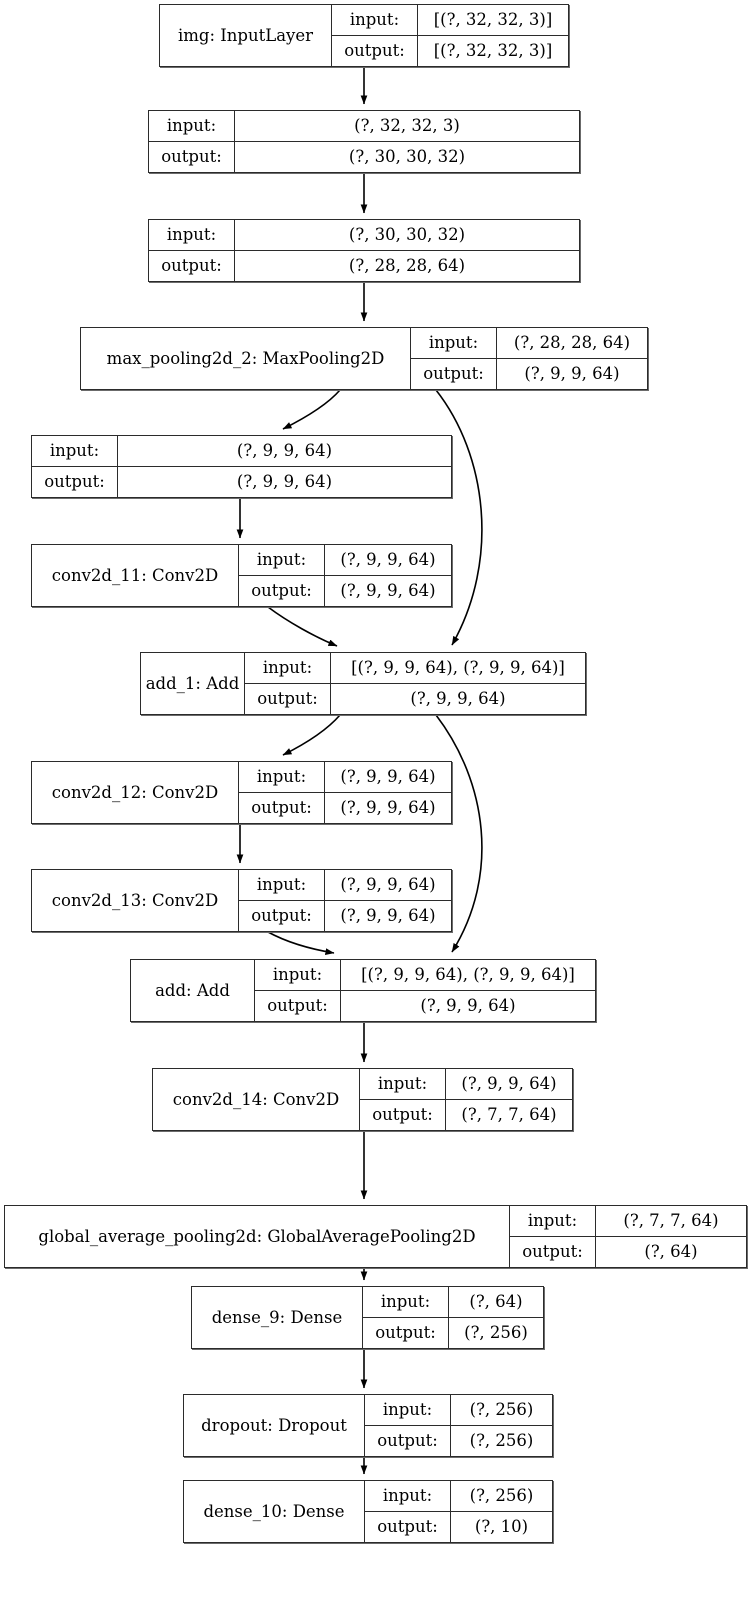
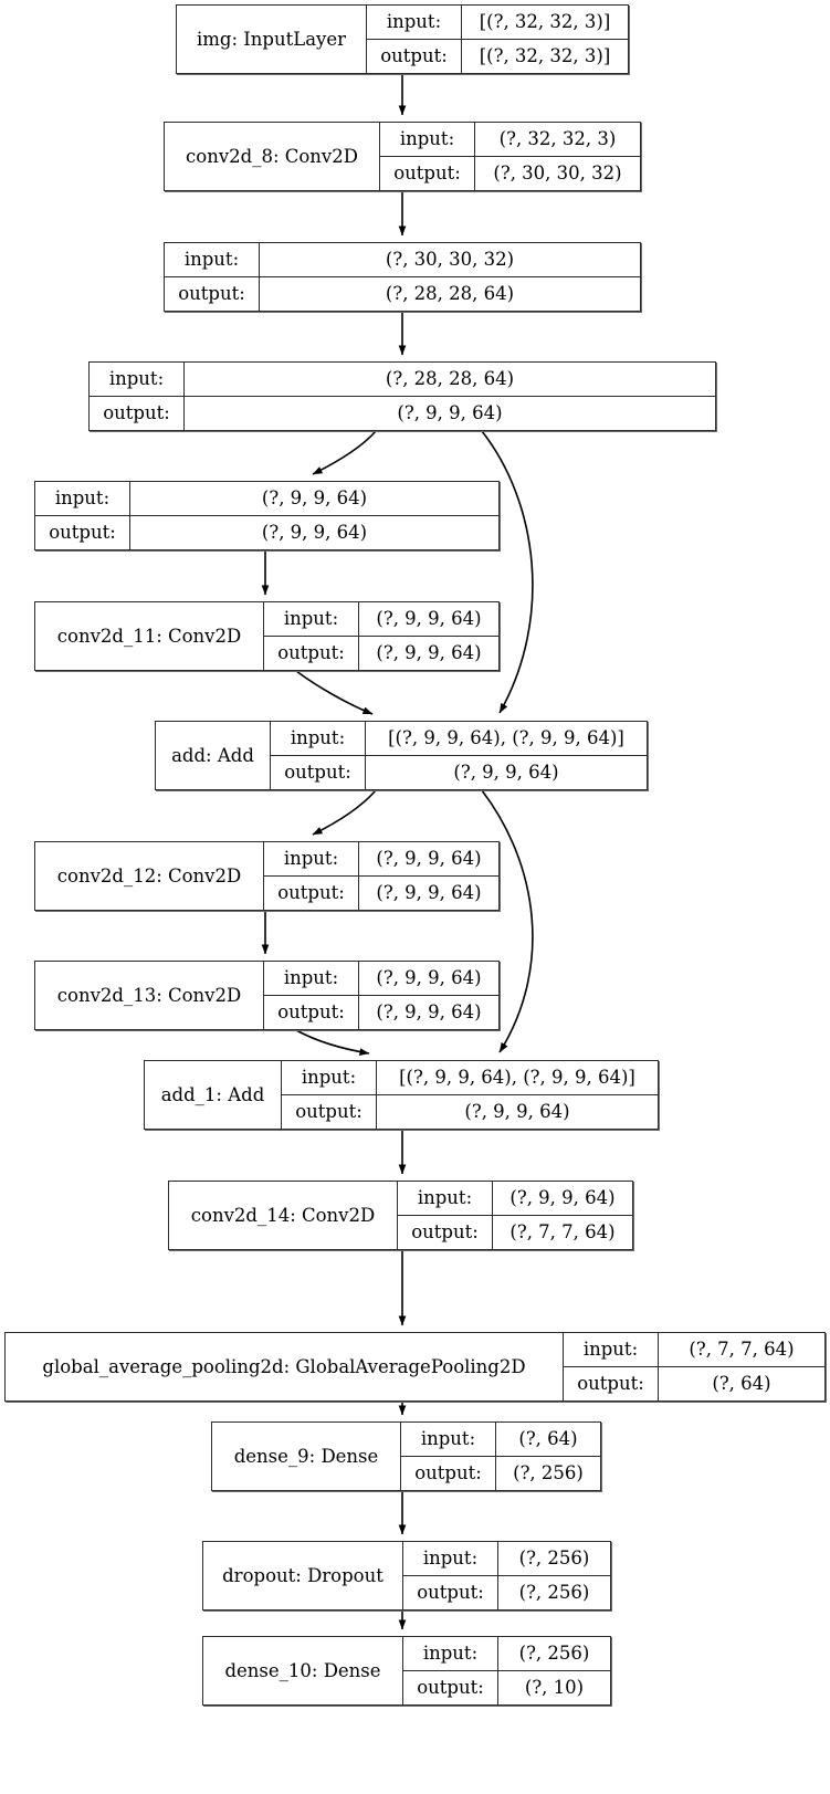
  img: InputLayer
  input:
  [(?, 32, 32, 3)]
  output:
  [(?, 32, 32, 3)]
+ conv2d_8: Conv2D
  input:
  (?, 32, 32, 3)
  output:
  (?, 30, 30, 32)
  input:
  (?, 30, 30, 32)
  output:
  (?, 28, 28, 64)
- max_pooling2d_2: MaxPooling2D
  input:
  (?, 28, 28, 64)
  output:
  (?, 9, 9, 64)
  input:
  (?, 9, 9, 64)
  output:
  (?, 9, 9, 64)
  conv2d_11: Conv2D
  input:
  (?, 9, 9, 64)
  output:
  (?, 9, 9, 64)
- add_1: Add
+ add: Add
  input:
  [(?, 9, 9, 64), (?, 9, 9, 64)]
  output:
  (?, 9, 9, 64)
  conv2d_12: Conv2D
  input:
  (?, 9, 9, 64)
  output:
  (?, 9, 9, 64)
  conv2d_13: Conv2D
  input:
  (?, 9, 9, 64)
  output:
  (?, 9, 9, 64)
- add: Add
+ add_1: Add
  input:
  [(?, 9, 9, 64), (?, 9, 9, 64)]
  output:
  (?, 9, 9, 64)
  conv2d_14: Conv2D
  input:
  (?, 9, 9, 64)
  output:
  (?, 7, 7, 64)
  global_average_pooling2d: GlobalAveragePooling2D
  input:
  (?, 7, 7, 64)
  output:
  (?, 64)
  dense_9: Dense
  input:
  (?, 64)
  output:
  (?, 256)
  dropout: Dropout
  input:
  (?, 256)
  output:
  (?, 256)
  dense_10: Dense
  input:
  (?, 256)
  output:
  (?, 10)
